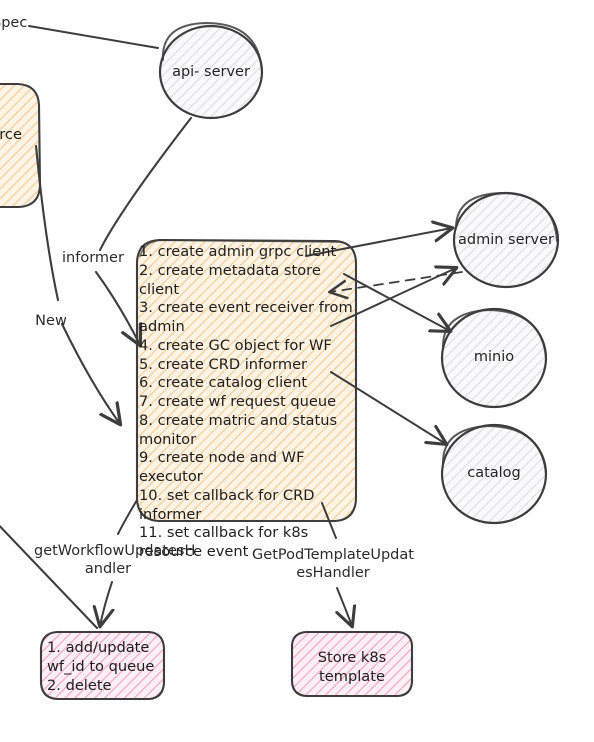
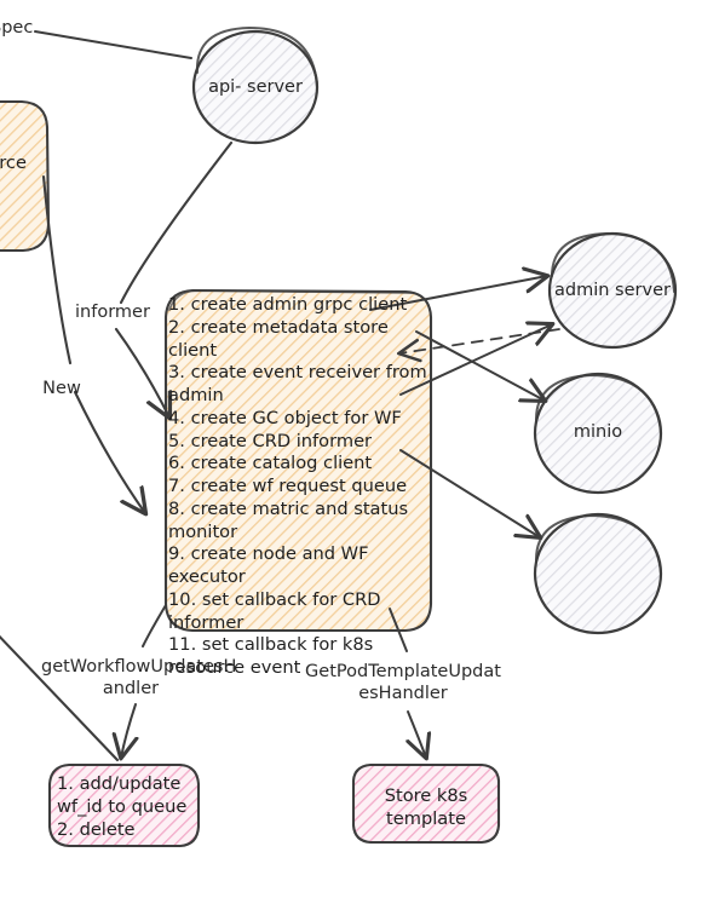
  pec
  api- server
  admin server
  minio
- catalog
  rce
  1. create admin grpc client
  2. create metadata store client
  3. create event receiver from admin
  4. create GC object for WF
  5. create CRD informer
  6. create catalog client
  7. create wf request queue
  8. create matric and status monitor
  9. create node and WF executor
  10. set callback for CRD informer
  11. set callback for k8s resource event
  informer
  New
  getWorkflowUpdatesH
  andler
  GetPodTemplateUpdat
  esHandler
  1. add/update
  wf_id to queue
  2. delete
  Store k8s
  template
